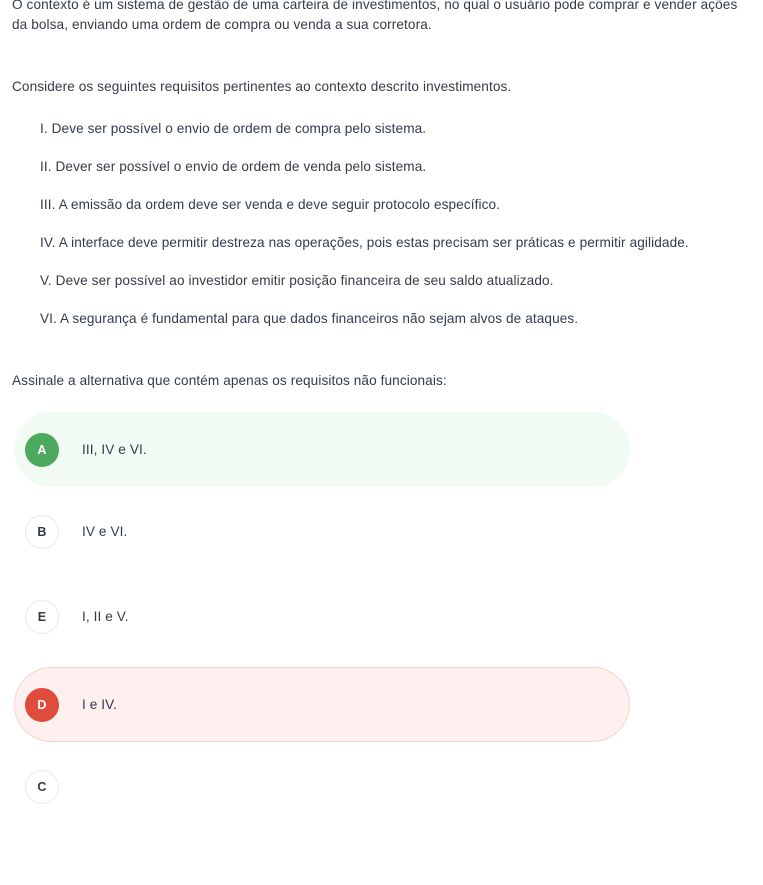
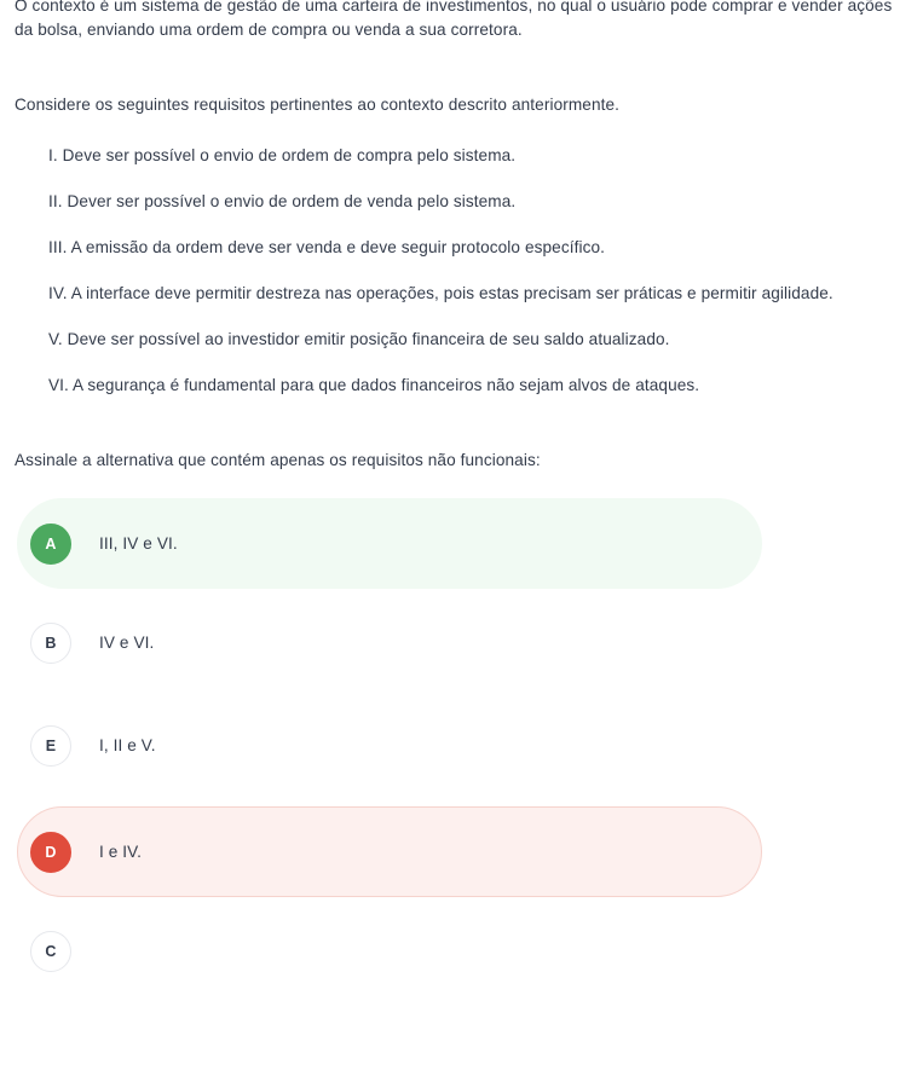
  O contexto é um sistema de gestão de uma carteira de investimentos, no qual o usuário pode comprar e vender ações da bolsa, enviando uma ordem de compra ou venda a sua corretora.
- Considere os seguintes requisitos pertinentes ao contexto descrito investimentos.
+ Considere os seguintes requisitos pertinentes ao contexto descrito anteriormente.
  I. Deve ser possível o envio de ordem de compra pelo sistema.
  II. Dever ser possível o envio de ordem de venda pelo sistema.
  III. A emissão da ordem deve ser venda e deve seguir protocolo específico.
  IV. A interface deve permitir destreza nas operações, pois estas precisam ser práticas e permitir agilidade.
  V. Deve ser possível ao investidor emitir posição financeira de seu saldo atualizado.
  VI. A segurança é fundamental para que dados financeiros não sejam alvos de ataques.
  Assinale a alternativa que contém apenas os requisitos não funcionais:
  A
  III, IV e VI.
  B
  IV e VI.
  E
  I, II e V.
  D
  I e IV.
  C
